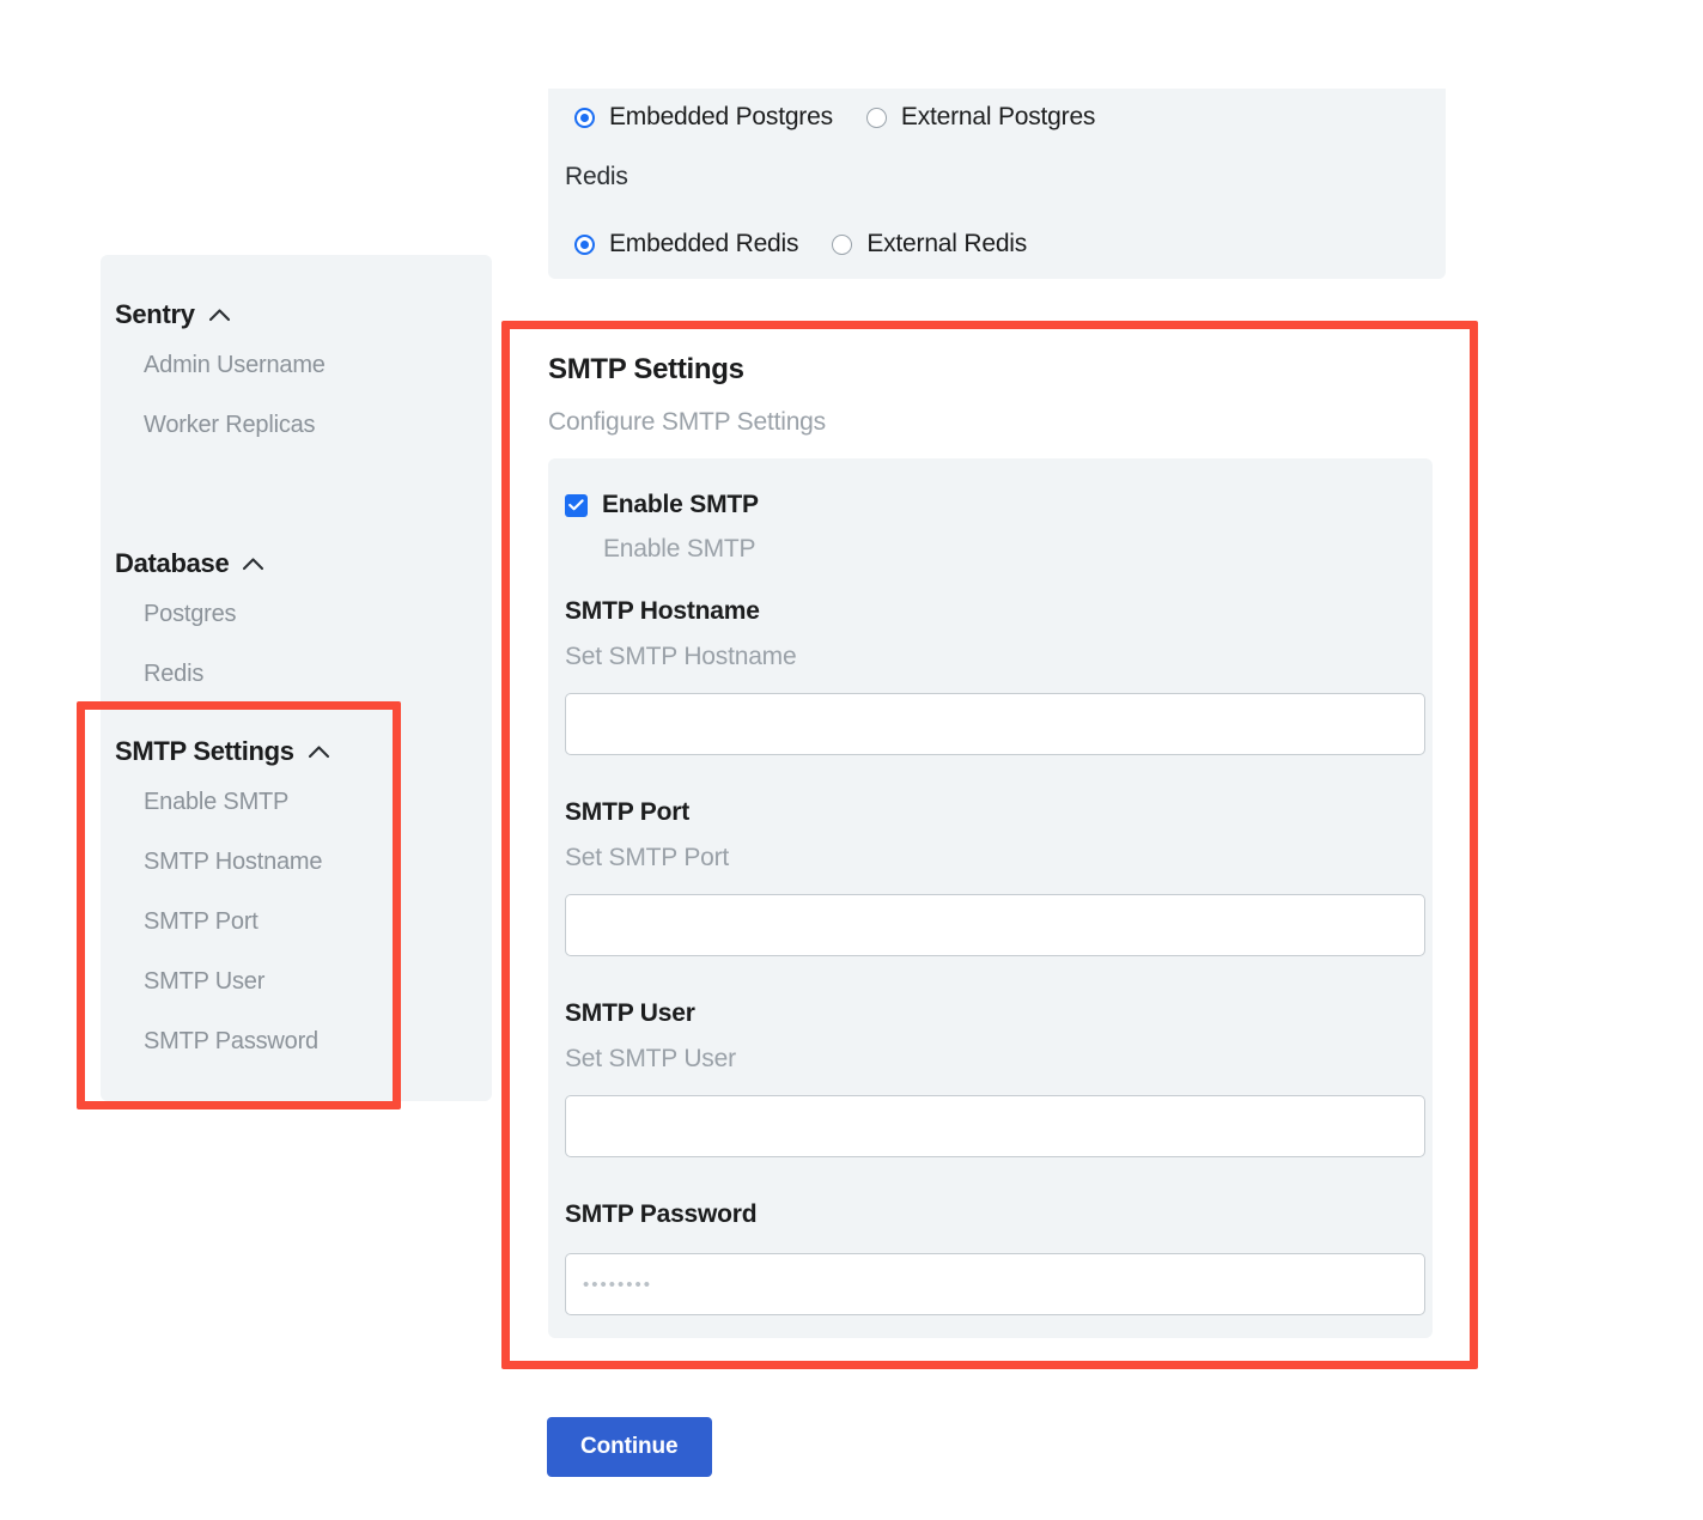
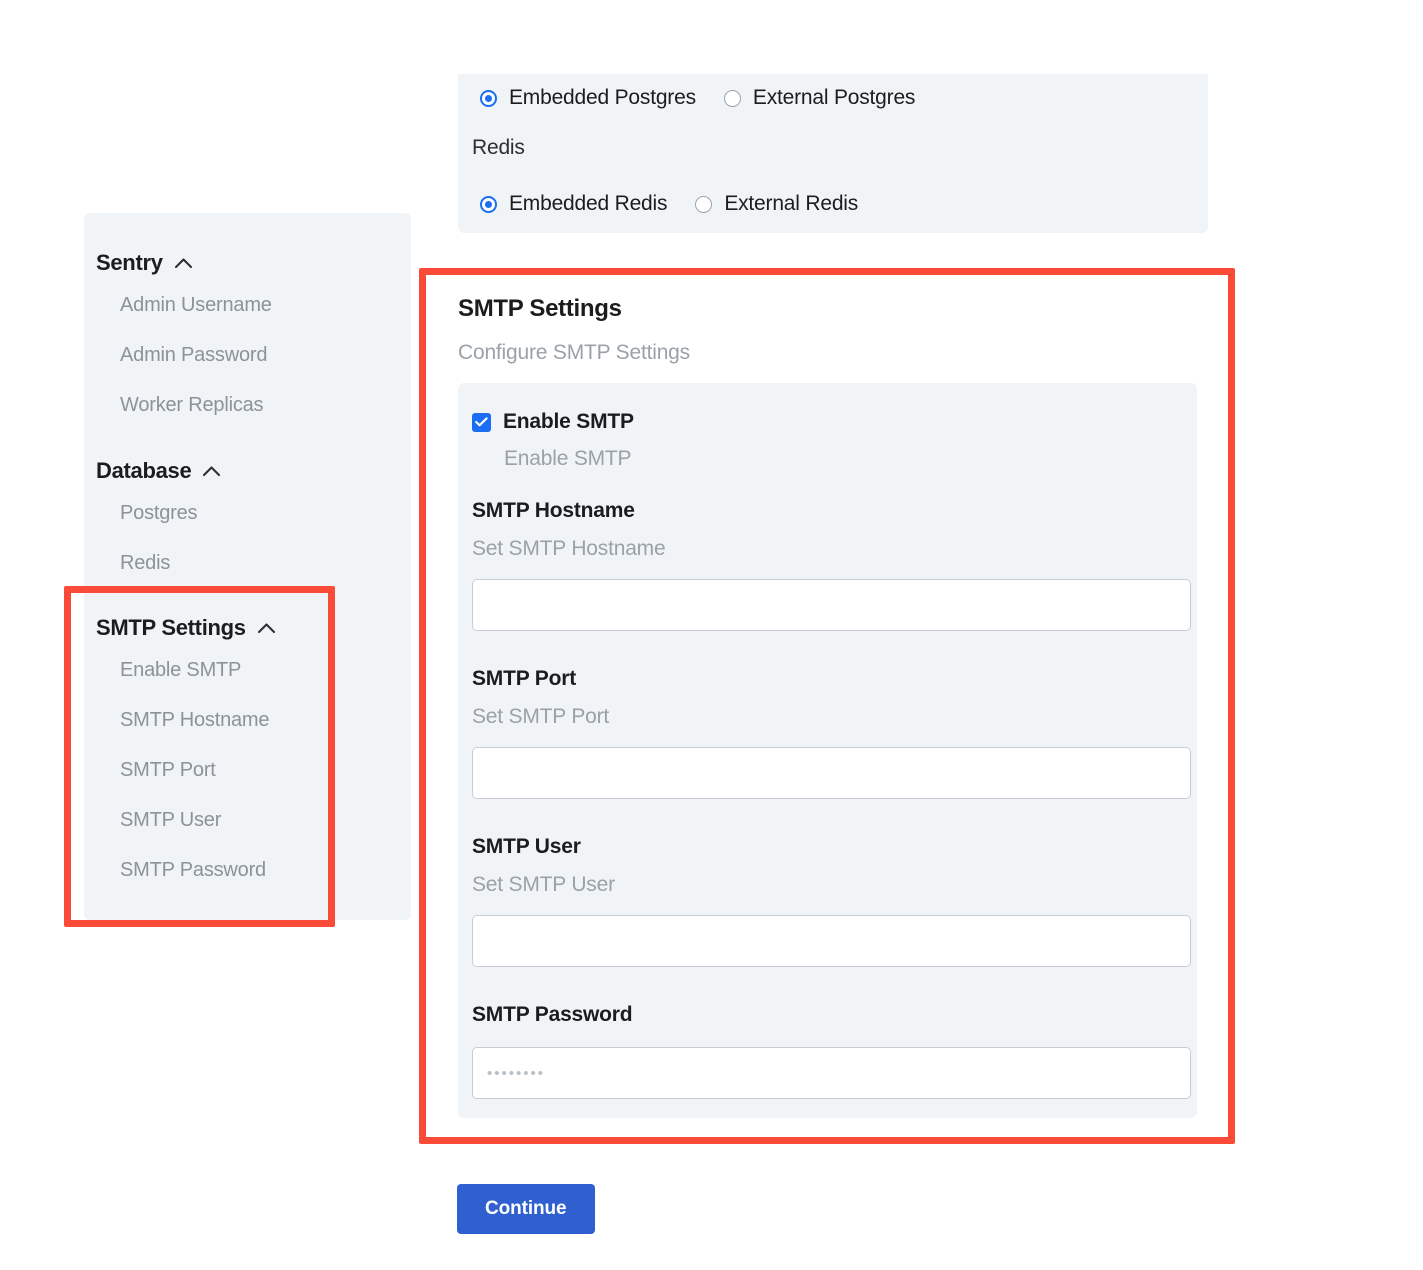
  Embedded Postgres
  External Postgres
  Redis
  Embedded Redis
  External Redis
  Sentry
  Admin Username
+ Admin Password
  Worker Replicas
  Database
  Postgres
  Redis
  SMTP Settings
  Enable SMTP
  SMTP Hostname
  SMTP Port
  SMTP User
  SMTP Password
  SMTP Settings
  Configure SMTP Settings
  Enable SMTP
  Enable SMTP
  SMTP Hostname
  Set SMTP Hostname
  SMTP Port
  Set SMTP Port
  SMTP User
  Set SMTP User
  SMTP Password
  ••••••••
  Continue
